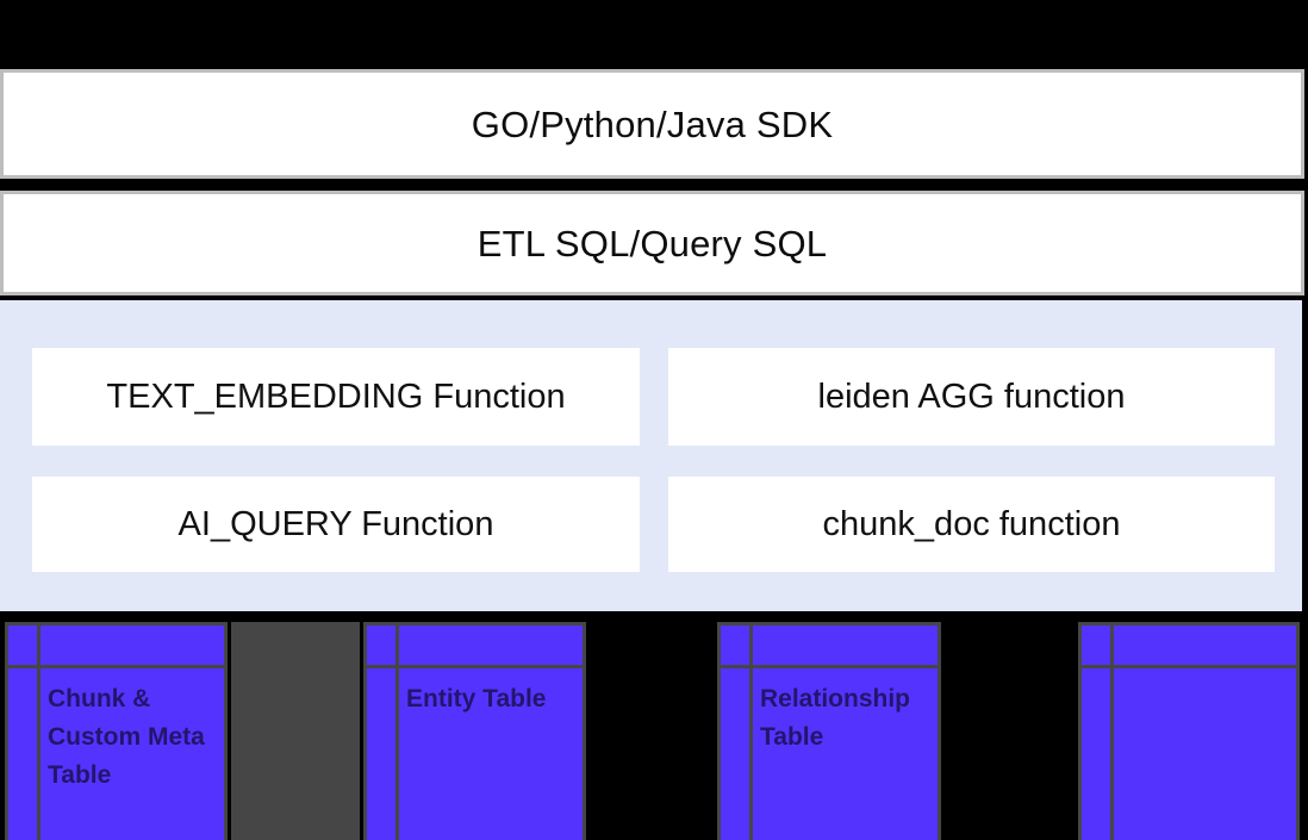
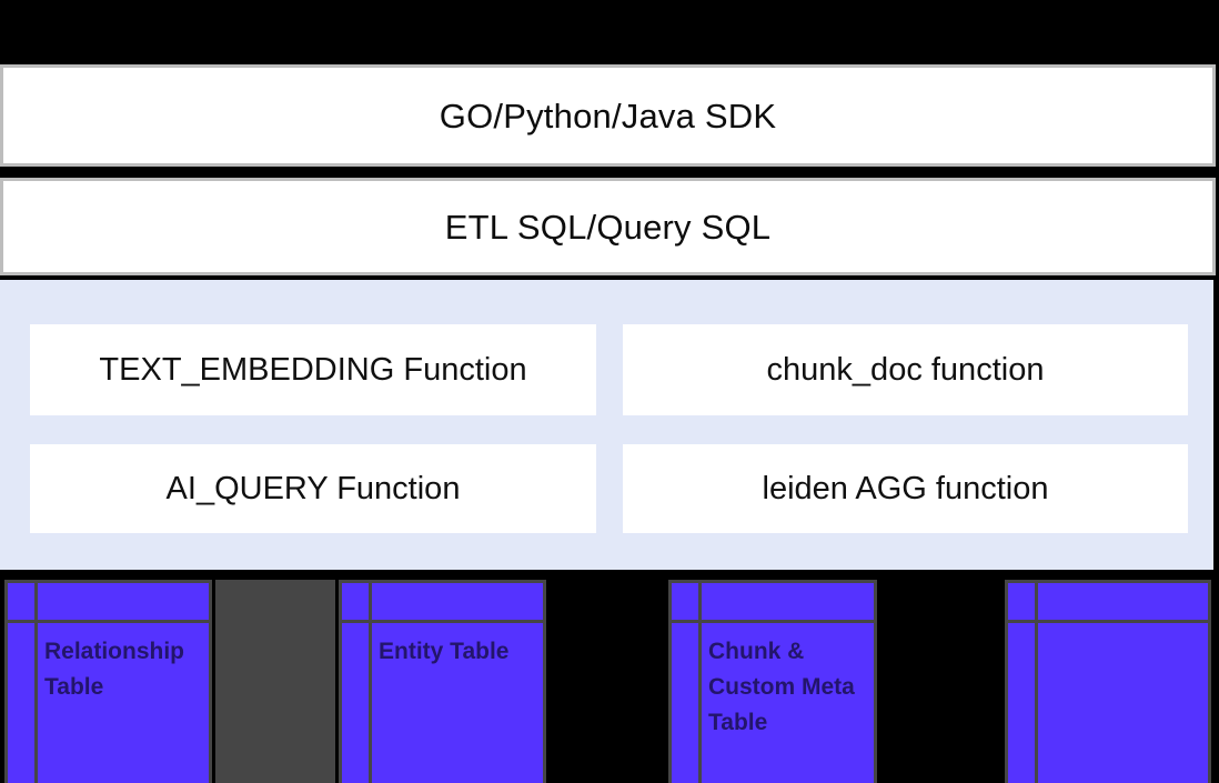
  GO/Python/Java SDK
  ETL SQL/Query SQL
  TEXT_EMBEDDING Function
- leiden AGG function
+ chunk_doc function
  AI_QUERY Function
- chunk_doc function
+ leiden AGG function
- Chunk & Custom Meta Table
+ Relationship Table
  Entity Table
- Relationship Table
+ Chunk & Custom Meta Table
